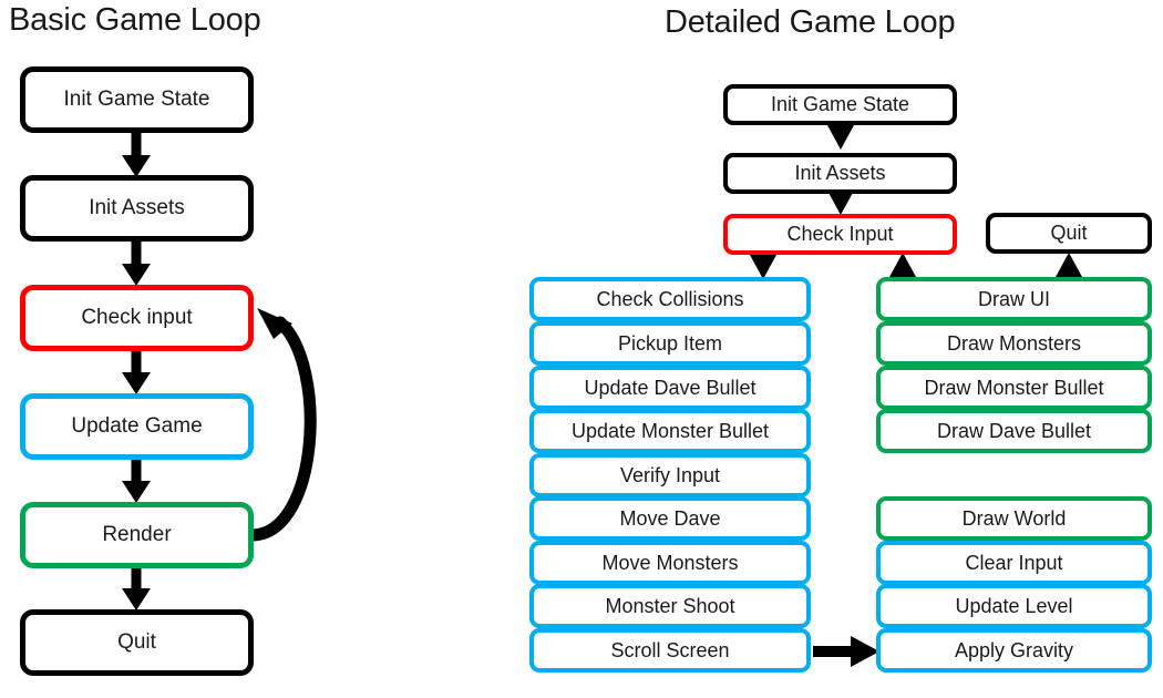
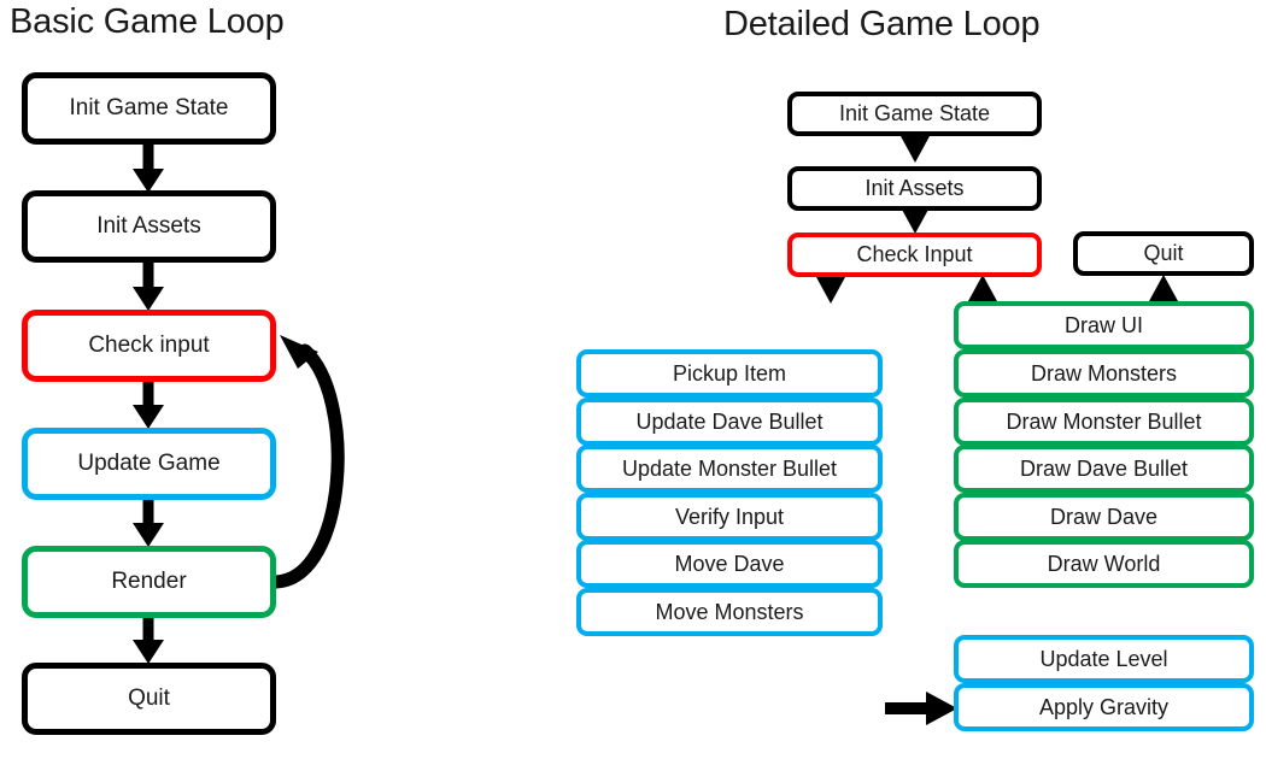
  Basic Game Loop
  Detailed Game Loop
  Init Game State
  Init Assets
  Check input
  Update Game
  Render
  Quit
  Init Game State
  Init Assets
  Check Input
  Quit
- Check Collisions
  Pickup Item
  Update Dave Bullet
  Update Monster Bullet
  Verify Input
  Move Dave
  Move Monsters
- Monster Shoot
- Scroll Screen
  Draw UI
  Draw Monsters
  Draw Monster Bullet
  Draw Dave Bullet
+ Draw Dave
  Draw World
- Clear Input
  Update Level
  Apply Gravity
